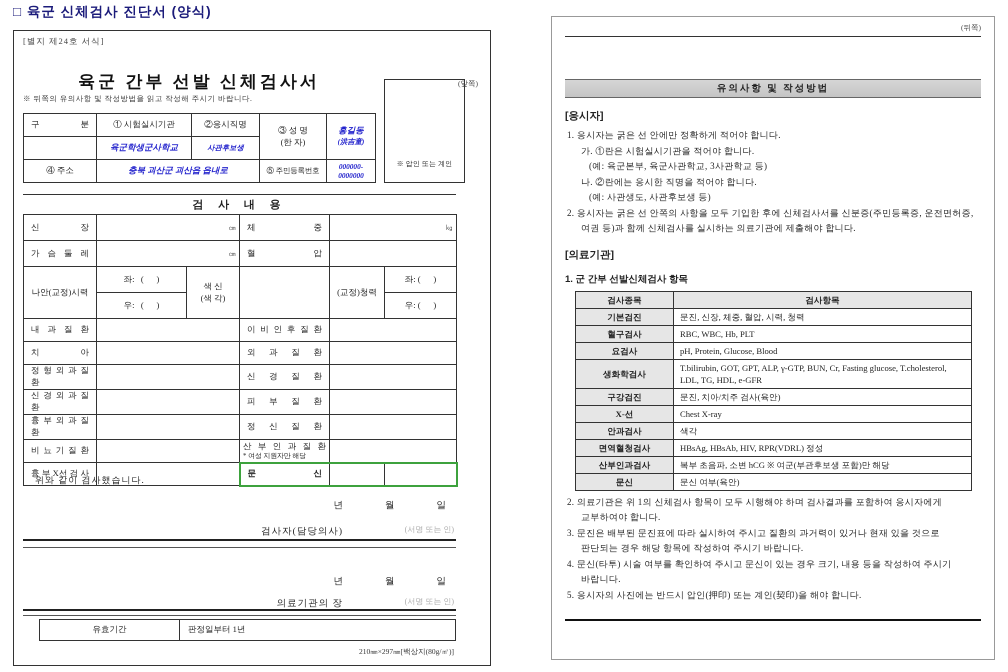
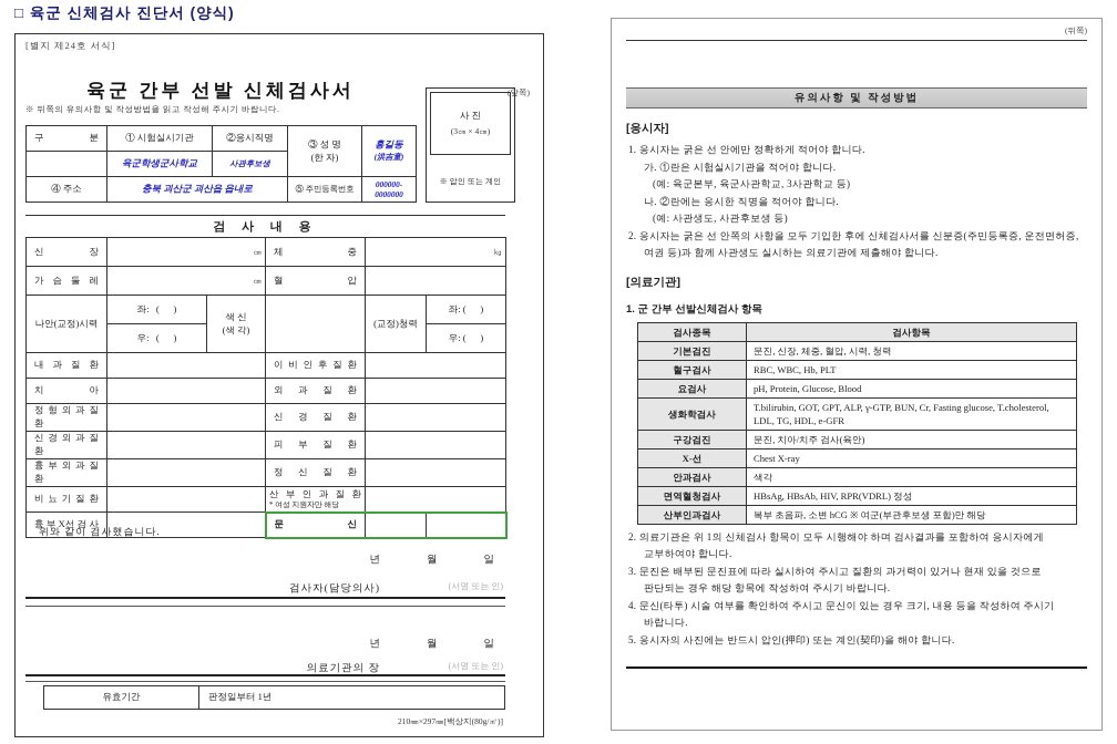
  □ 육군 신체검사 진단서 (양식)
  [별지 제24호 서식]
  육군 간부 선발 신체검사서
  ※ 뒤쪽의 유의사항 및 작성방법을 읽고 작성해 주시기 바랍니다.
+ 사 진
+ (3㎝ × 4㎝)
  ※ 압인 또는 계인
  구 분	① 시험실시기관	②응시직명	③ 성 명 (한 자)	홍길동 (洪吉童)
  	육군학생군사학교	사관후보생
  ④ 주소	충북 괴산군 괴산읍 읍내로	⑤ 주민등록번호	000000-0000000
  검 사 내 용
  신 장	㎝	체 중	㎏
  가 슴 둘 레	㎝	혈 압
  나안(교정)시력	좌: ( )	색 신 (색 각)		(교정)청력	좌: ( )
  우: ( )	우: ( )
  내 과 질 환		이 비 인 후 질 환
  치 아		외 과 질 환
  정 형 외 과 질 환		신 경 질 환
  신 경 외 과 질 환		피 부 질 환
  흉 부 외 과 질 환		정 신 질 환
  흉 부 X선 검 사		문 신
  위와 같이 검사했습니다.
  년 월 일
  검사자(담당의사)
  (서명 또는 인)
  년 월 일
  의료기관의 장
  (서명 또는 인)
  유효기간	판정일부터 1년
  210㎜×297㎜[백상지(80g/㎡)]
  (앞쪽)
  (뒤쪽)
  유의사항 및 작성방법
  [응시자]
  1. 응시자는 굵은 선 안에만 정확하게 적어야 합니다.
  가. ①란은 시험실시기관을 적어야 합니다.
  (예: 육군본부, 육군사관학교, 3사관학교 등)
  나. ②란에는 응시한 직명을 적어야 합니다.
  (예: 사관생도, 사관후보생 등)
  2. 응시자는 굵은 선 안쪽의 사항을 모두 기입한 후에 신체검사서를 신분증(주민등록증, 운전면허증,
- 여권 등)과 함께 신체검사를 실시하는 의료기관에 제출해야 합니다.
+ 여권 등)과 함께 사관생도 실시하는 의료기관에 제출해야 합니다.
  [의료기관]
  1. 군 간부 선발신체검사 항목
  검사종목	검사항목
  기본검진	문진, 신장, 체중, 혈압, 시력, 청력
  혈구검사	RBC, WBC, Hb, PLT
  요검사	pH, Protein, Glucose, Blood
  생화학검사	T.bilirubin, GOT, GPT, ALP, γ-GTP, BUN, Cr, Fasting glucose, T.cholesterol, LDL, TG, HDL, e-GFR
  구강검진	문진, 치아/치주 검사(육안)
  X-선	Chest X-ray
  안과검사	색각
  면역혈청검사	HBsAg, HBsAb, HIV, RPR(VDRL) 정성
  산부인과검사	복부 초음파, 소변 hCG ※ 여군(부관후보생 포함)만 해당
- 문신	문신 여부(육안)
  2. 의료기관은 위 1의 신체검사 항목이 모두 시행해야 하며 검사결과를 포함하여 응시자에게
  교부하여야 합니다.
  3. 문진은 배부된 문진표에 따라 실시하여 주시고 질환의 과거력이 있거나 현재 있을 것으로
  판단되는 경우 해당 항목에 작성하여 주시기 바랍니다.
  4. 문신(타투) 시술 여부를 확인하여 주시고 문신이 있는 경우 크기, 내용 등을 작성하여 주시기
  바랍니다.
  5. 응시자의 사진에는 반드시 압인(押印) 또는 계인(契印)을 해야 합니다.
